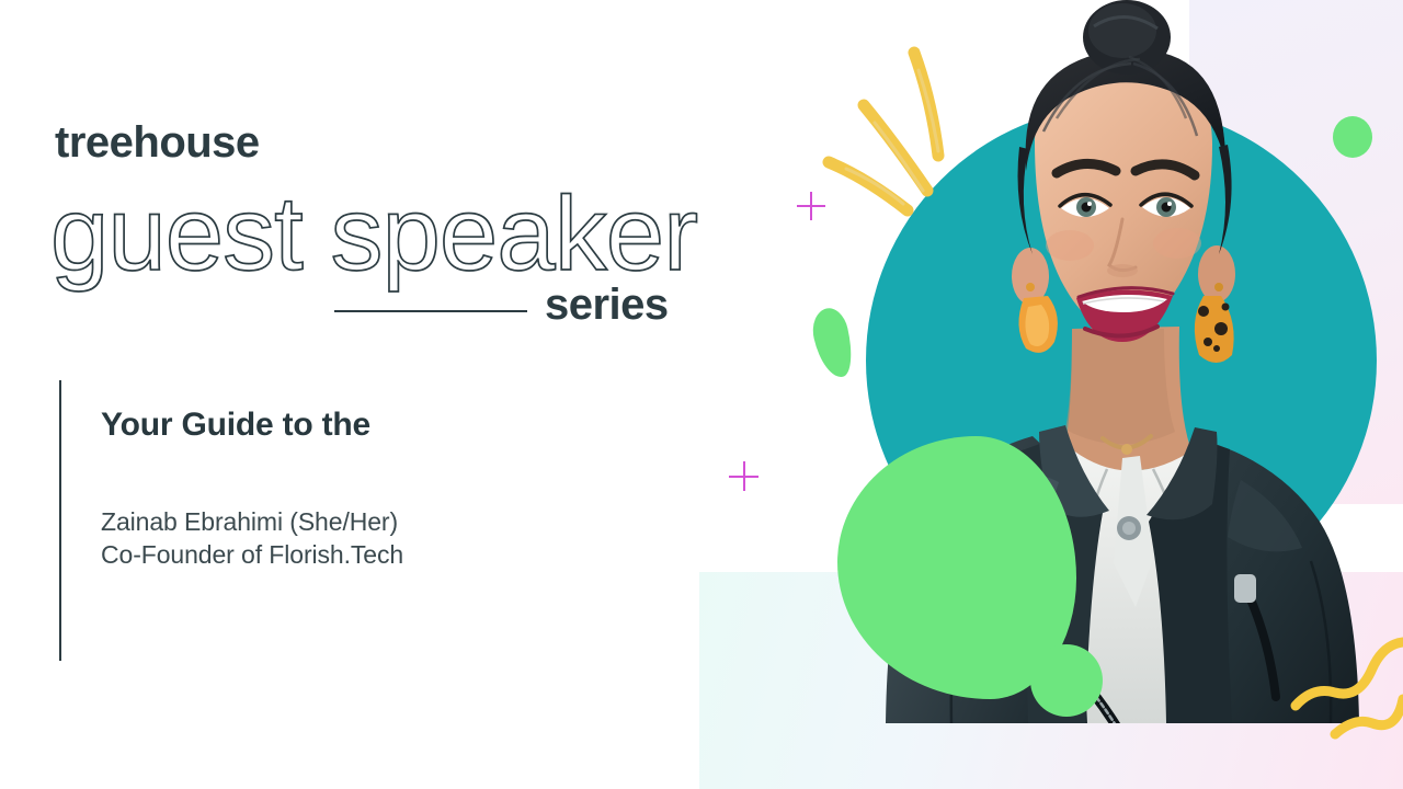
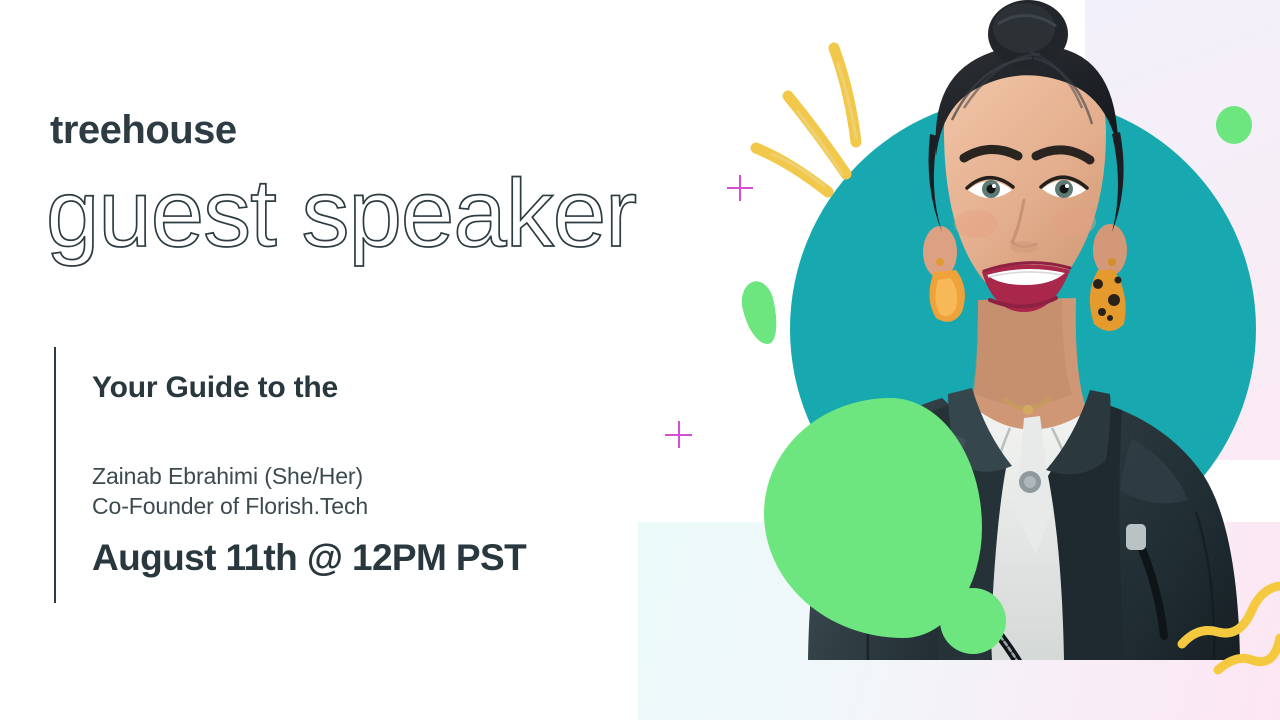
  treehouse
  guest speaker
- series
  Your Guide to the
  Zainab Ebrahimi (She/Her)
  Co-Founder of Florish.Tech
+ August 11th @ 12PM PST
